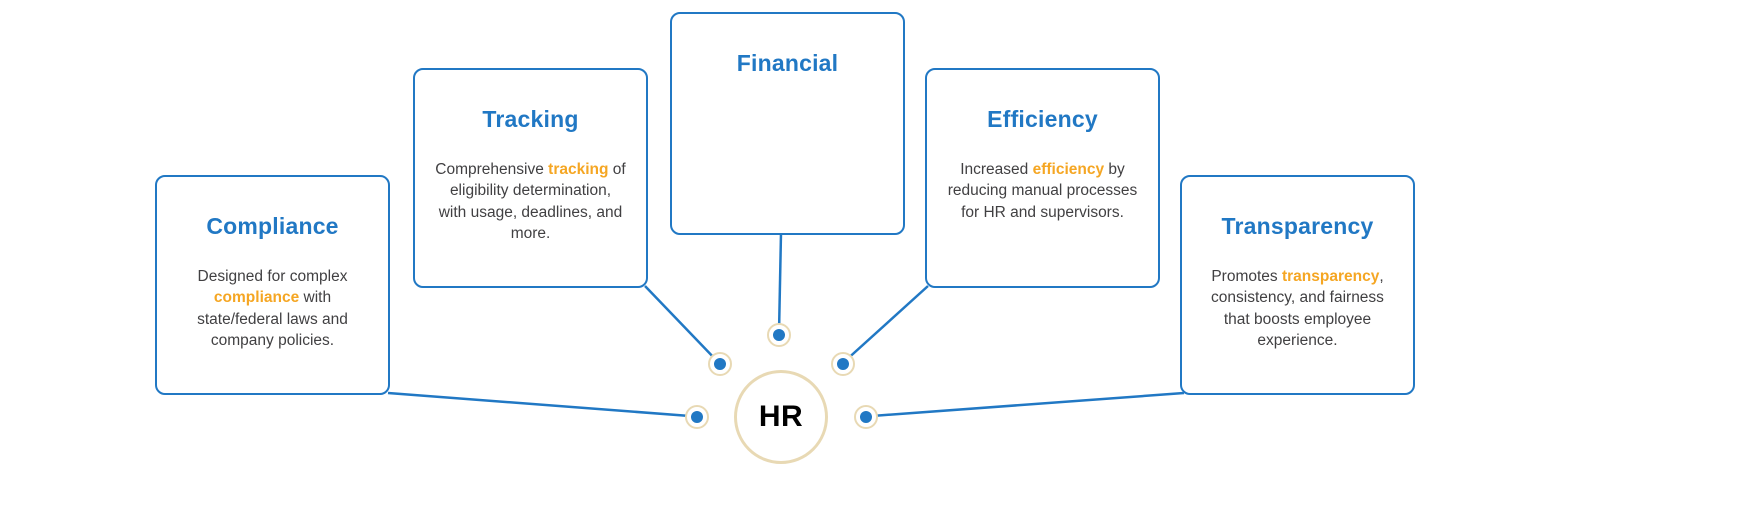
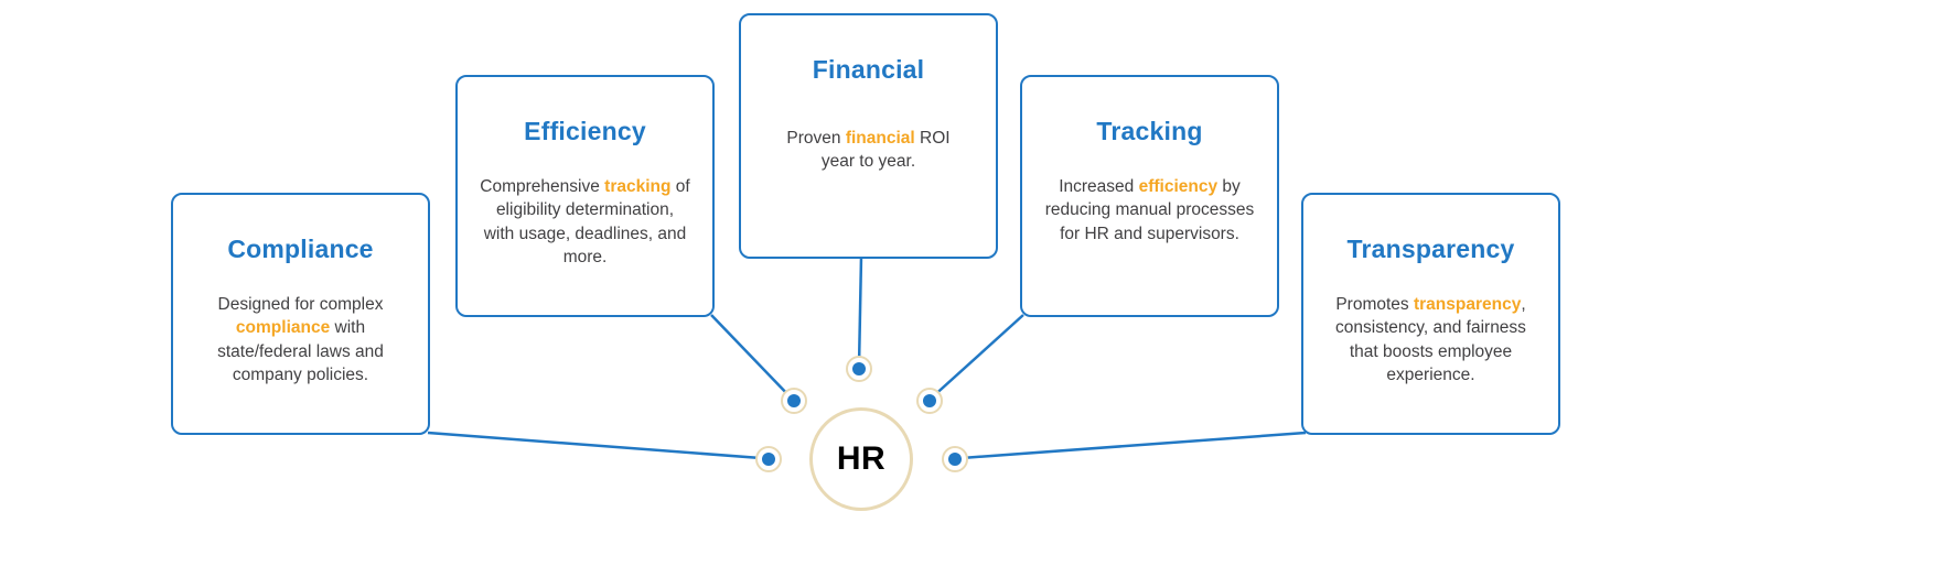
  Compliance
  Designed for complex compliance with state/federal laws and company policies.
- Tracking
+ Efficiency
  Comprehensive tracking of eligibility determination, with usage, deadlines, and more.
  Financial
+ Proven financial ROI year to year.
- Efficiency
+ Tracking
  Increased efficiency by reducing manual processes for HR and supervisors.
  Transparency
  Promotes transparency, consistency, and fairness that boosts employee experience.
  HR
